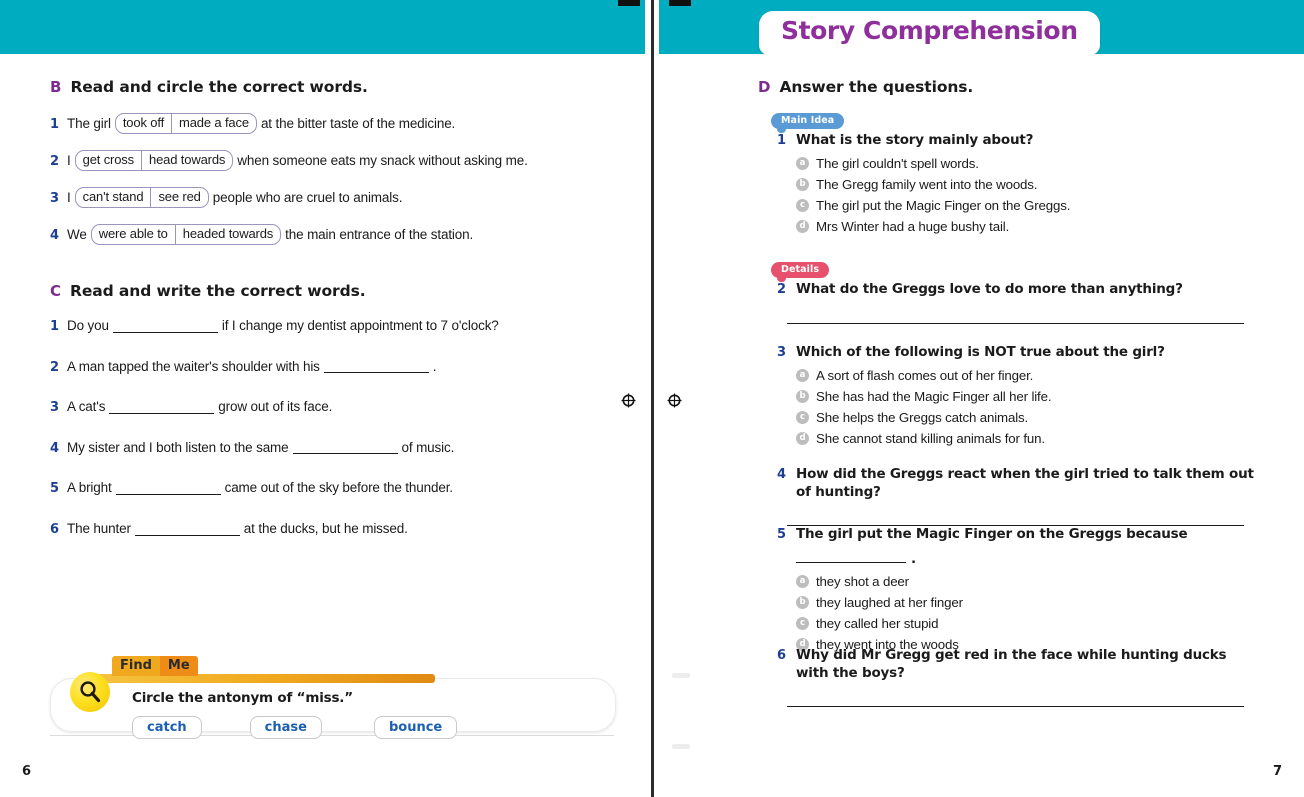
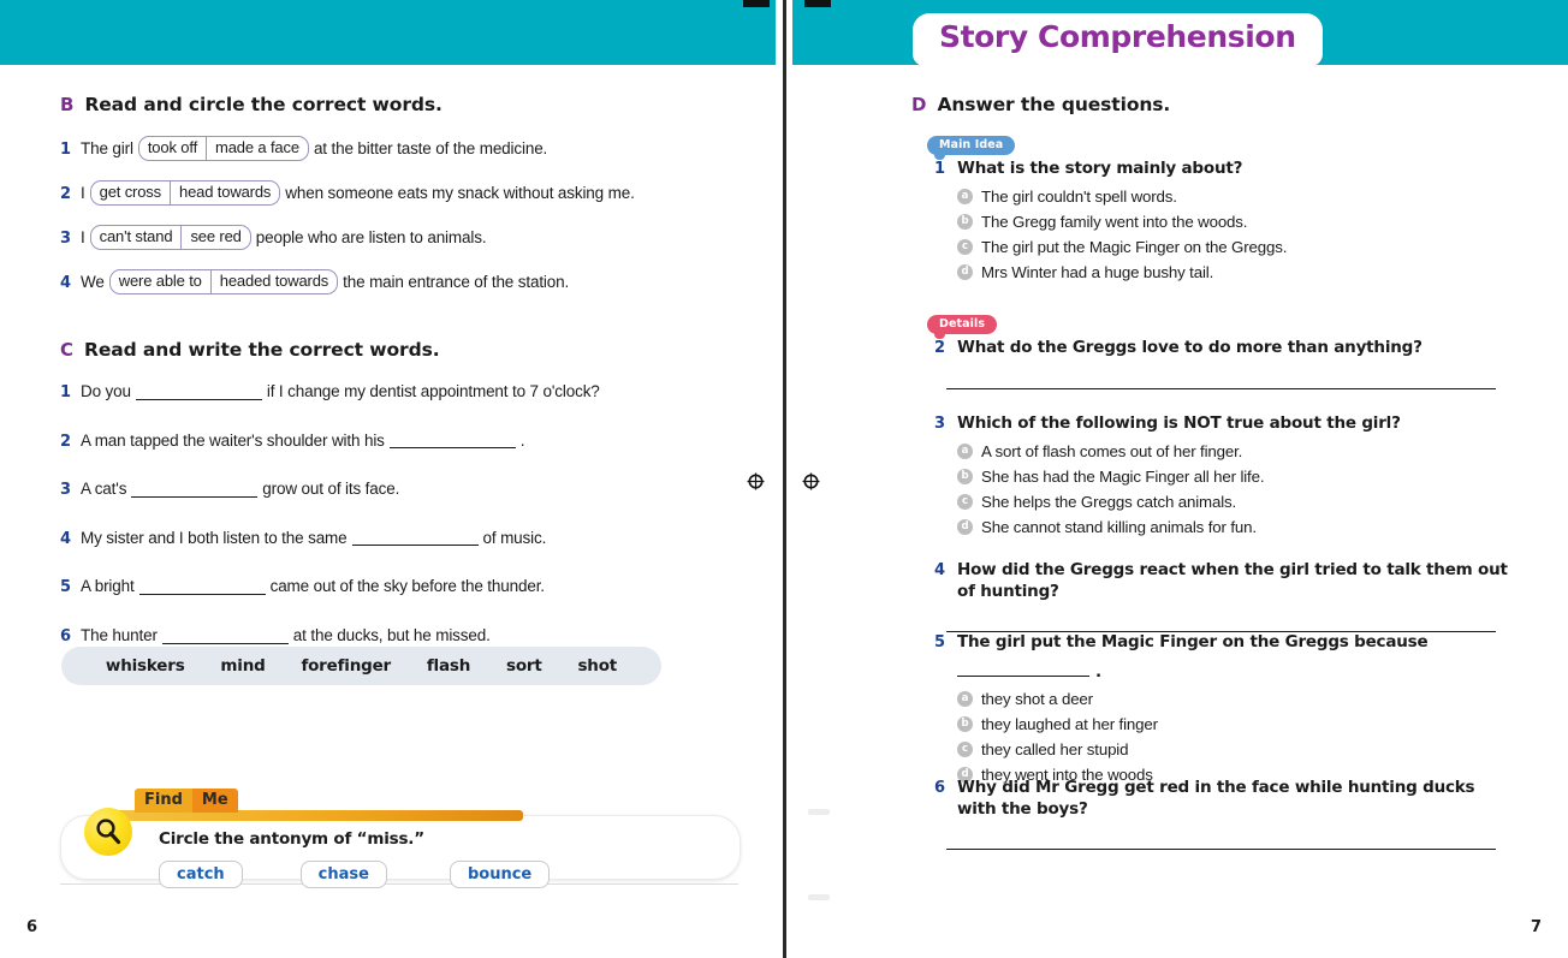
  B
  Read and circle the correct words.
  1
  The girl
  took off
  made a face
  at the bitter taste of the medicine.
  2
  I
  get cross
  head towards
  when someone eats my snack without asking me.
  3
  I
  can't stand
  see red
- people who are cruel to animals.
+ people who are listen to animals.
  4
  We
  were able to
  headed towards
  the main entrance of the station.
  C
  Read and write the correct words.
  1
  Do you
  if I change my dentist appointment to 7 o'clock?
  2
  A man tapped the waiter's shoulder with his
  .
  3
  A cat's
  grow out of its face.
  4
  My sister and I both listen to the same
  of music.
  5
  A bright
  came out of the sky before the thunder.
  6
  The hunter
  at the ducks, but he missed.
+ whiskers
+ mind
+ forefinger
+ flash
+ sort
+ shot
  Find
  Me
  Circle the antonym of “miss.”
  catch
  chase
  bounce
  6
  Story Comprehension
  D
  Answer the questions.
  Main Idea
  1
  What is the story mainly about?
  a
  The girl couldn't spell words.
  b
  The Gregg family went into the woods.
  c
  The girl put the Magic Finger on the Greggs.
  d
  Mrs Winter had a huge bushy tail.
  Details
  2
  What do the Greggs love to do more than anything?
  3
  Which of the following is NOT true about the girl?
  a
  A sort of flash comes out of her finger.
  b
  She has had the Magic Finger all her life.
  c
  She helps the Greggs catch animals.
  d
  She cannot stand killing animals for fun.
  4
  How did the Greggs react when the girl tried to talk them out of hunting?
  5
  The girl put the Magic Finger on the Greggs because
  .
  a
  they shot a deer
  b
  they laughed at her finger
  c
  they called her stupid
  d
  they went into the woods
  6
  Why did Mr Gregg get red in the face while hunting ducks with the boys?
  7
